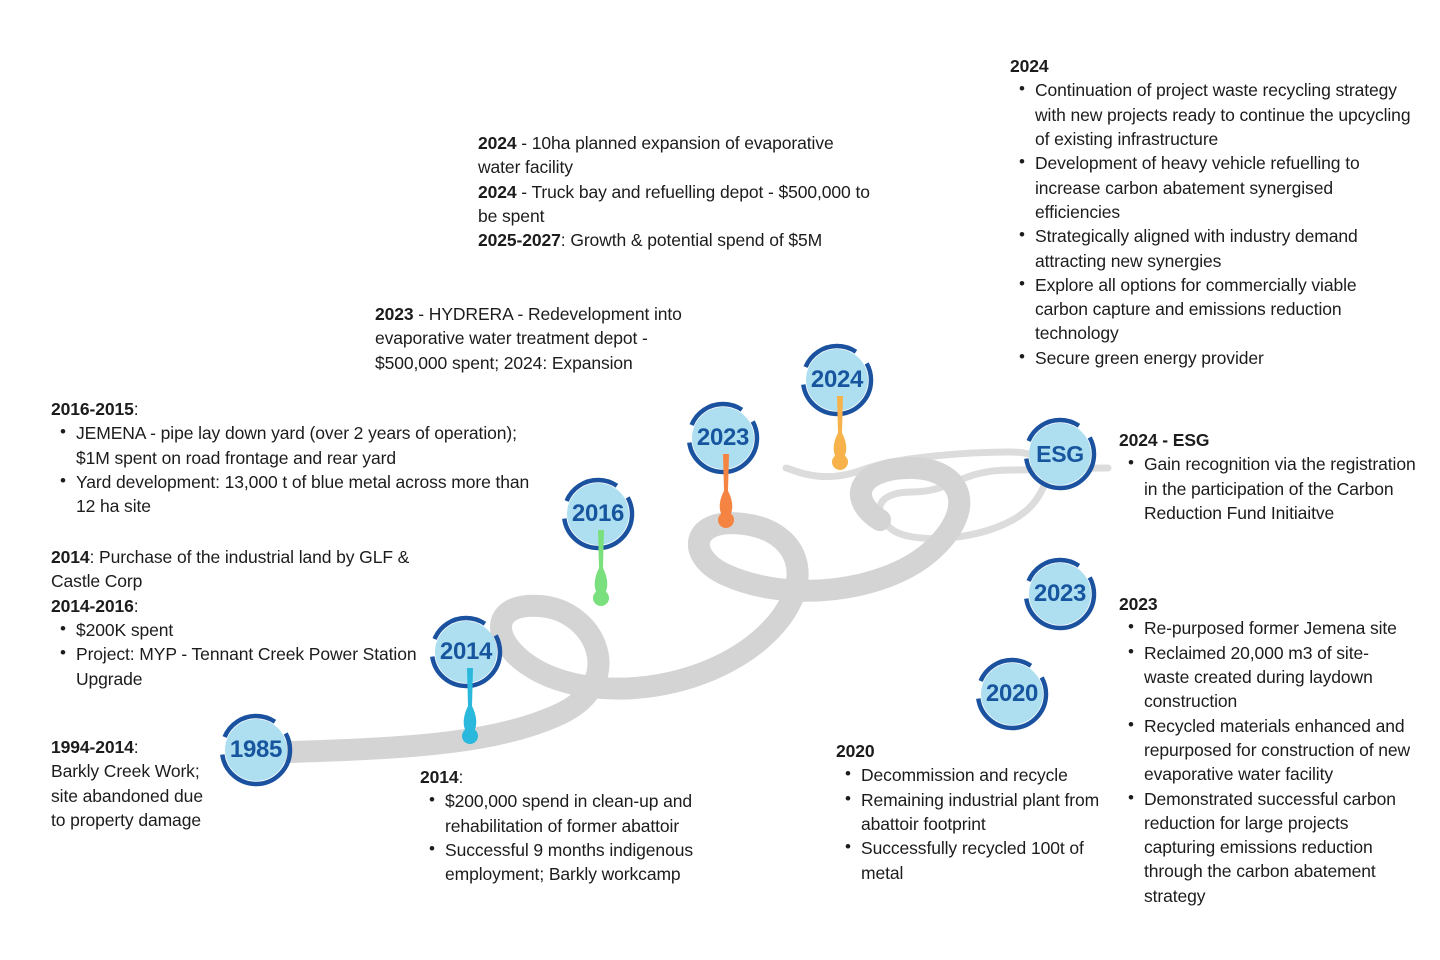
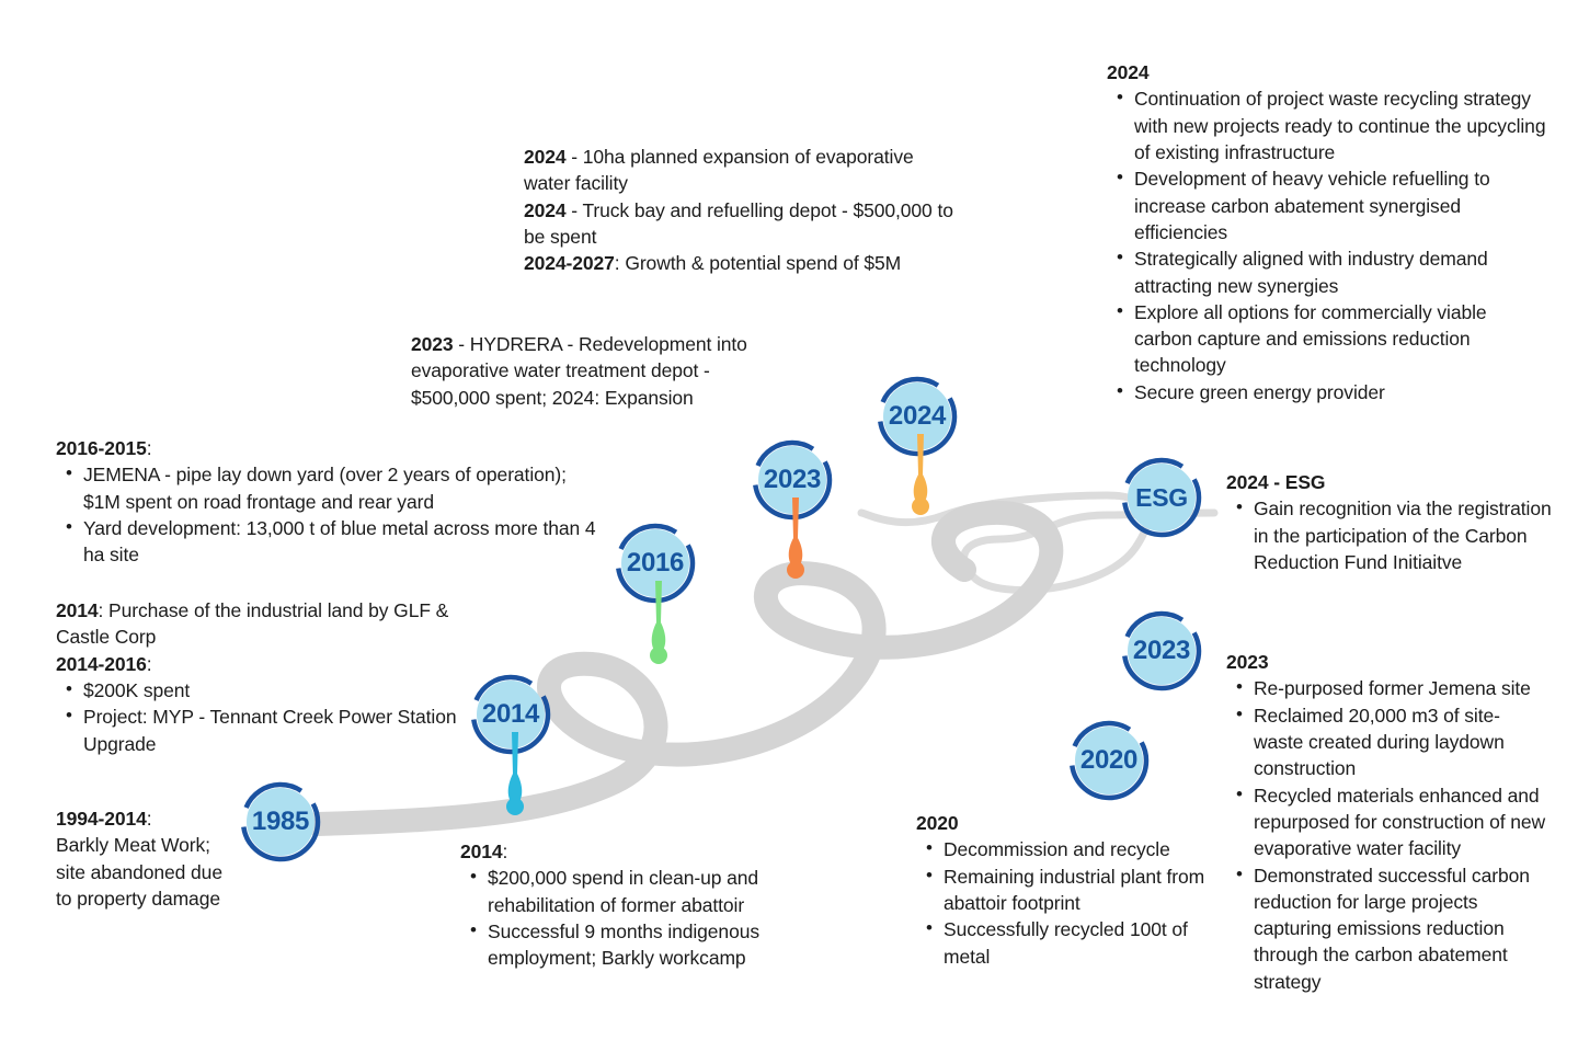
  1985
  2014
  2016
  2023
  2024
  ESG
  2023
  2020
  2024 - 10ha planned expansion of evaporative water facility
  2024 - Truck bay and refuelling depot - $500,000 to be spent
- 2025-2027: Growth & potential spend of $5M
+ 2024-2027: Growth & potential spend of $5M
  2023 - HYDRERA - Redevelopment into evaporative water treatment depot - $500,000 spent; 2024: Expansion
  2016-2015:
  JEMENA - pipe lay down yard (over 2 years of operation); $1M spent on road frontage and rear yard
- Yard development: 13,000 t of blue metal across more than 12 ha site
+ Yard development: 13,000 t of blue metal across more than 4 ha site
  2014: Purchase of the industrial land by GLF & Castle Corp
  2014-2016:
  $200K spent
  Project: MYP - Tennant Creek Power Station Upgrade
  1994-2014:
- Barkly Creek Work; site abandoned due to property damage
+ Barkly Meat Work; site abandoned due to property damage
  2014:
  $200,000 spend in clean-up and rehabilitation of former abattoir
  Successful 9 months indigenous employment; Barkly workcamp
  2020
  Decommission and recycle
  Remaining industrial plant from abattoir footprint
  Successfully recycled 100t of metal
  2024
  Continuation of project waste recycling strategy with new projects ready to continue the upcycling of existing infrastructure
  Development of heavy vehicle refuelling to increase carbon abatement synergised efficiencies
  Strategically aligned with industry demand attracting new synergies
  Explore all options for commercially viable carbon capture and emissions reduction technology
  Secure green energy provider
  2024 - ESG
  Gain recognition via the registration in the participation of the Carbon Reduction Fund Initiaitve
  2023
  Re-purposed former Jemena site
  Reclaimed 20,000 m3 of site-waste created during laydown construction
  Recycled materials enhanced and repurposed for construction of new evaporative water facility
  Demonstrated successful carbon reduction for large projects capturing emissions reduction through the carbon abatement strategy
